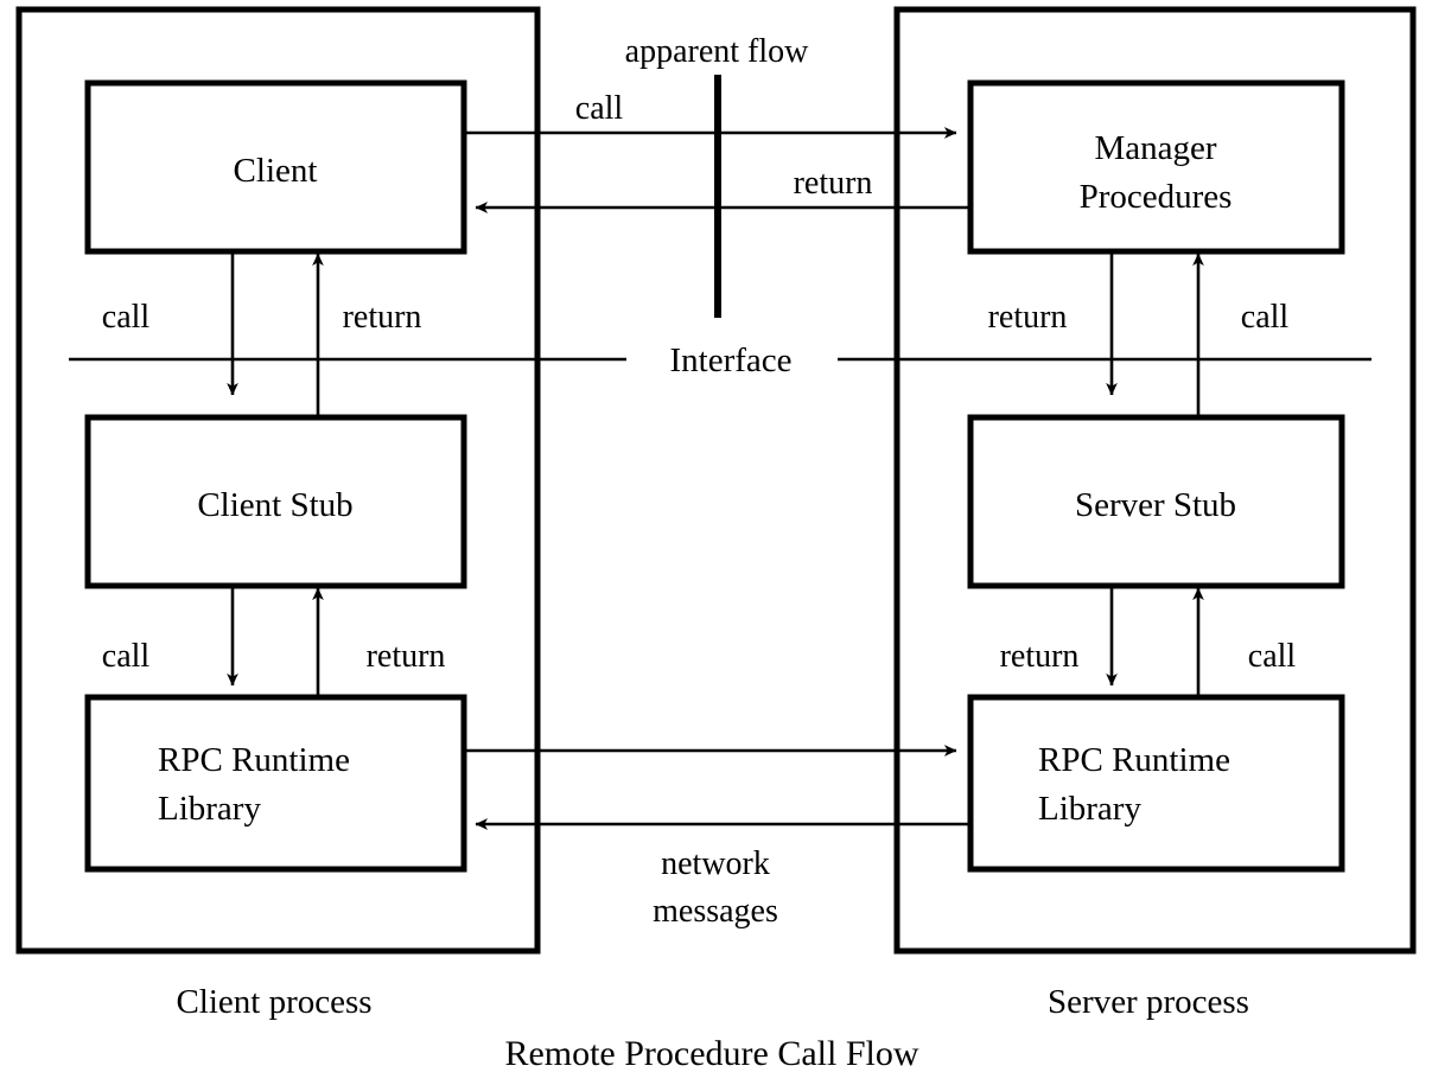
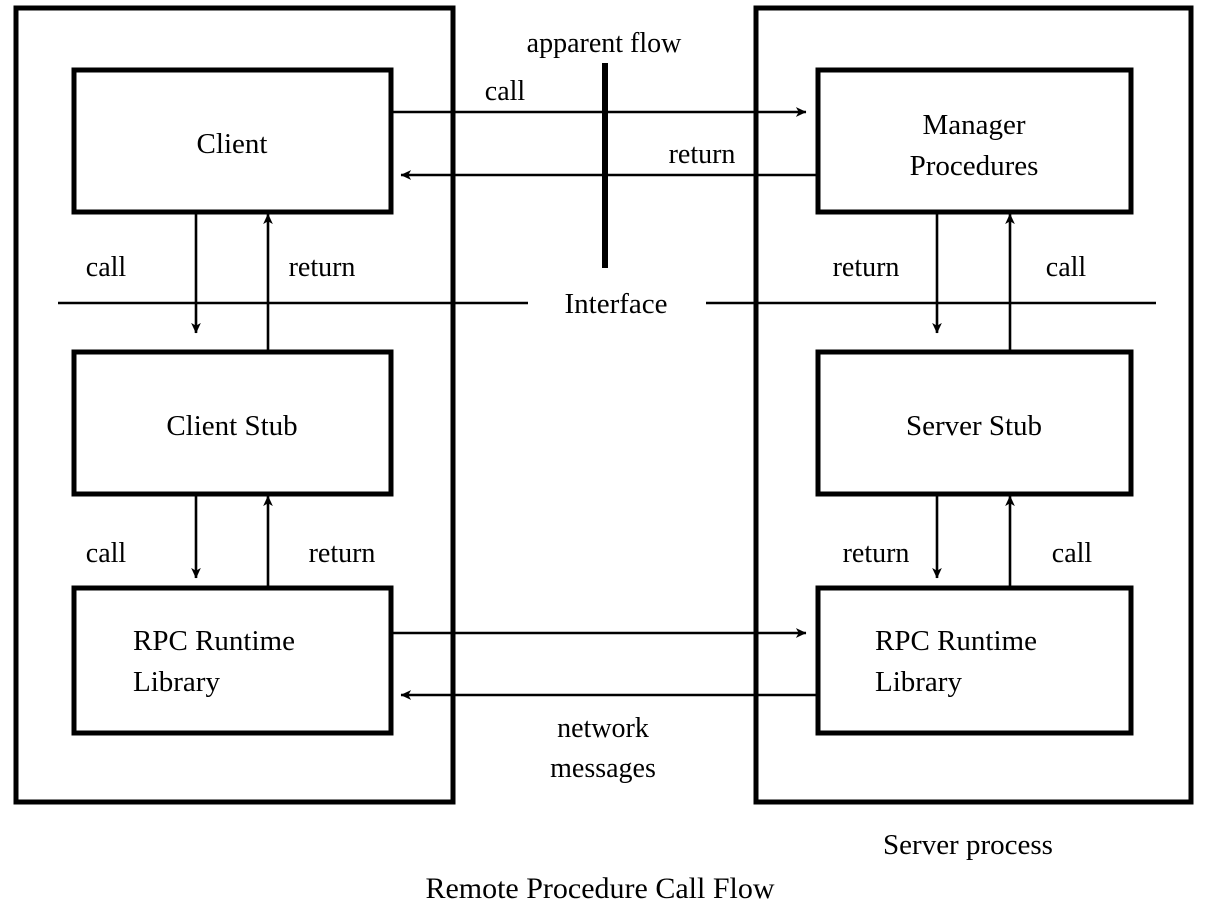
  Interface
  apparent flow
  call
  return
  Client
  Manager
  Procedures
  call
  return
  return
  call
  Client Stub
  Server Stub
  call
  return
  return
  call
  network
  messages
  RPC Runtime
  Library
  RPC Runtime
  Library
- Client process
  Server process
  Remote Procedure Call Flow
